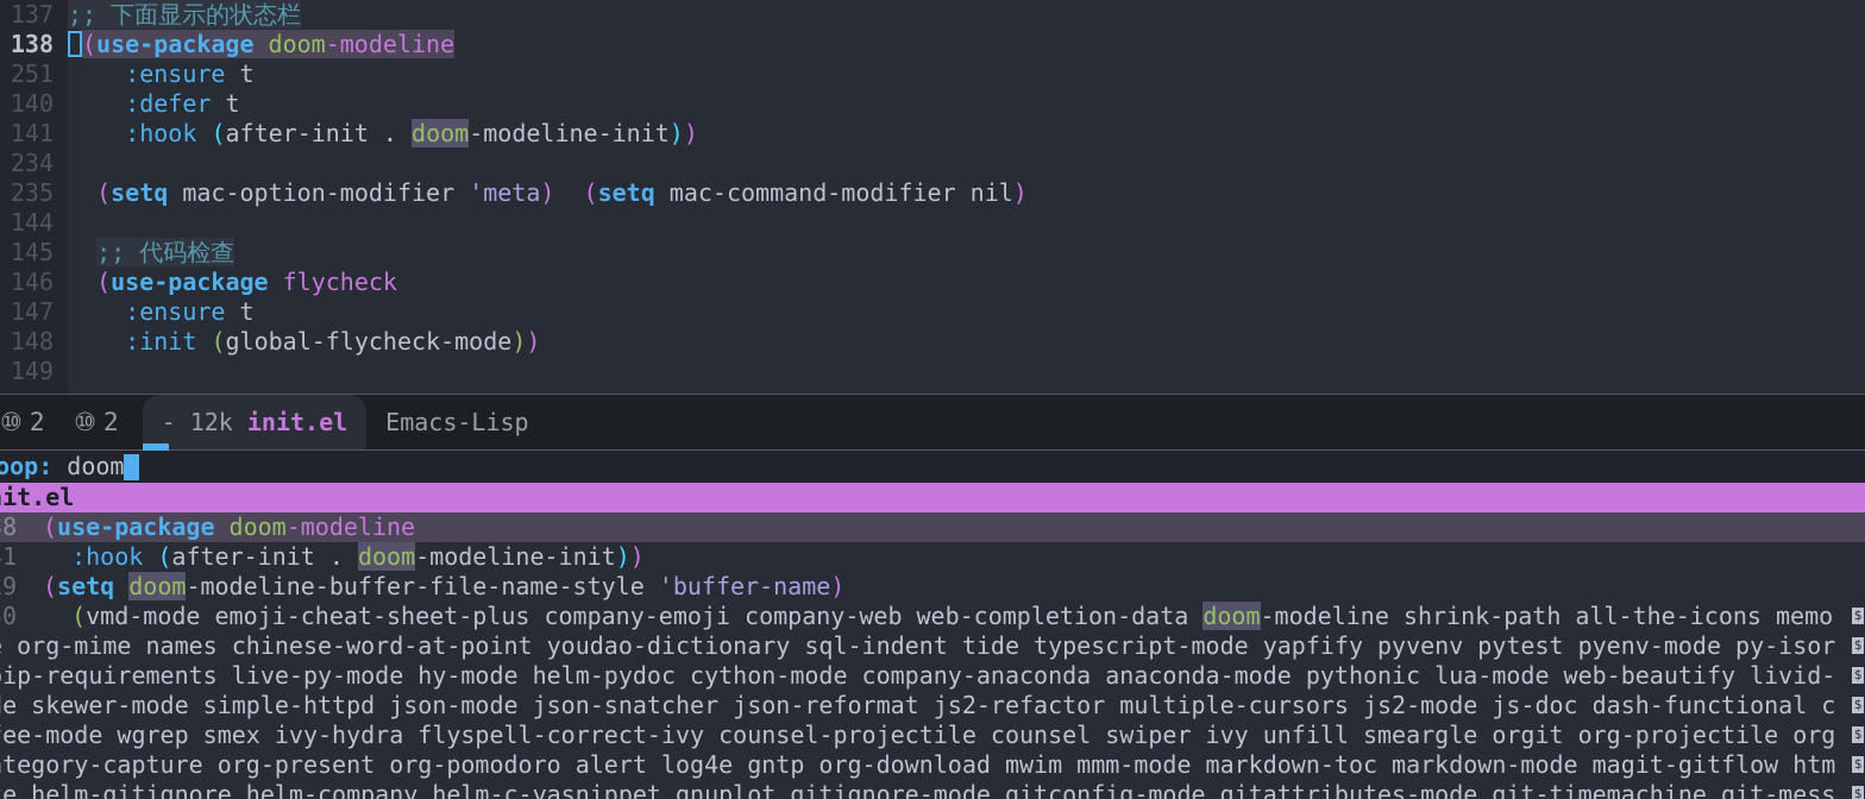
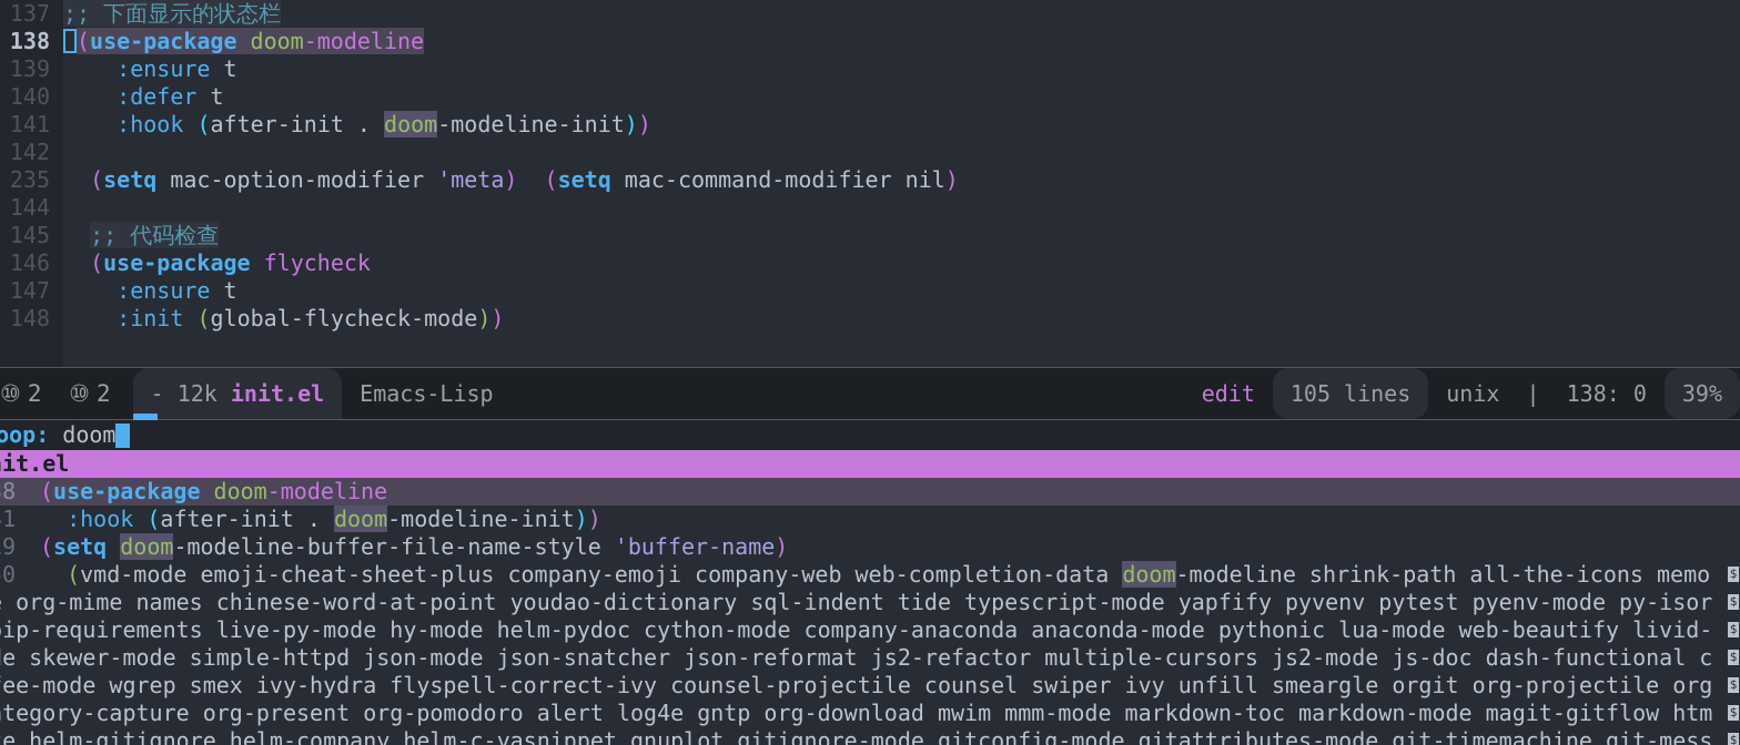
  137 ;; 下面显示的状态栏
  138 (use-package doom-modeline
- 251 :ensure t
+ 139 :ensure t
  140 :defer t
  141 :hook (after-init . doom-modeline-init))
- 234
+ 142
  235 (setq mac-option-modifier 'meta) (setq mac-command-modifier nil)
  144
  145 ;; 代码检查
  146 (use-package flycheck
  147 :ensure t
  148 :init (global-flycheck-mode))
- 149
  ⑩2 ⑩2
  -
  12k
  init.el
  Emacs-Lisp
+ edit
+ 105 lines
+ unix | 138: 0
+ 39%
  doom
  it.el
  8 (use-package doom-modeline
  1 :hook (after-init . doom-modeline-init))
  9 (setq doom-modeline-buffer-file-name-style 'buffer-name)
  0 (vmd-mode emoji-cheat-sheet-plus company-emoji company-web web-completion-data doom-modeline shrink-path all-the-icons memo
  $
  org-mime names chinese-word-at-point youdao-dictionary sql-indent tide typescript-mode yapfify pyvenv pytest pyenv-mode py-isor
  $
  ip-requirements live-py-mode hy-mode helm-pydoc cython-mode company-anaconda anaconda-mode pythonic lua-mode web-beautify livid-
  $
  e skewer-mode simple-httpd json-mode json-snatcher json-reformat js2-refactor multiple-cursors js2-mode js-doc dash-functional c
  $
  ee-mode wgrep smex ivy-hydra flyspell-correct-ivy counsel-projectile counsel swiper ivy unfill smeargle orgit org-projectile org
  $
  tegory-capture org-present org-pomodoro alert log4e gntp org-download mwim mmm-mode markdown-toc markdown-mode magit-gitflow htm
  $
  e helm-gitignore helm-company helm-c-yasnippet gnuplot gitignore-mode gitconfig-mode gitattributes-mode git-timemachine git-mess
  $
